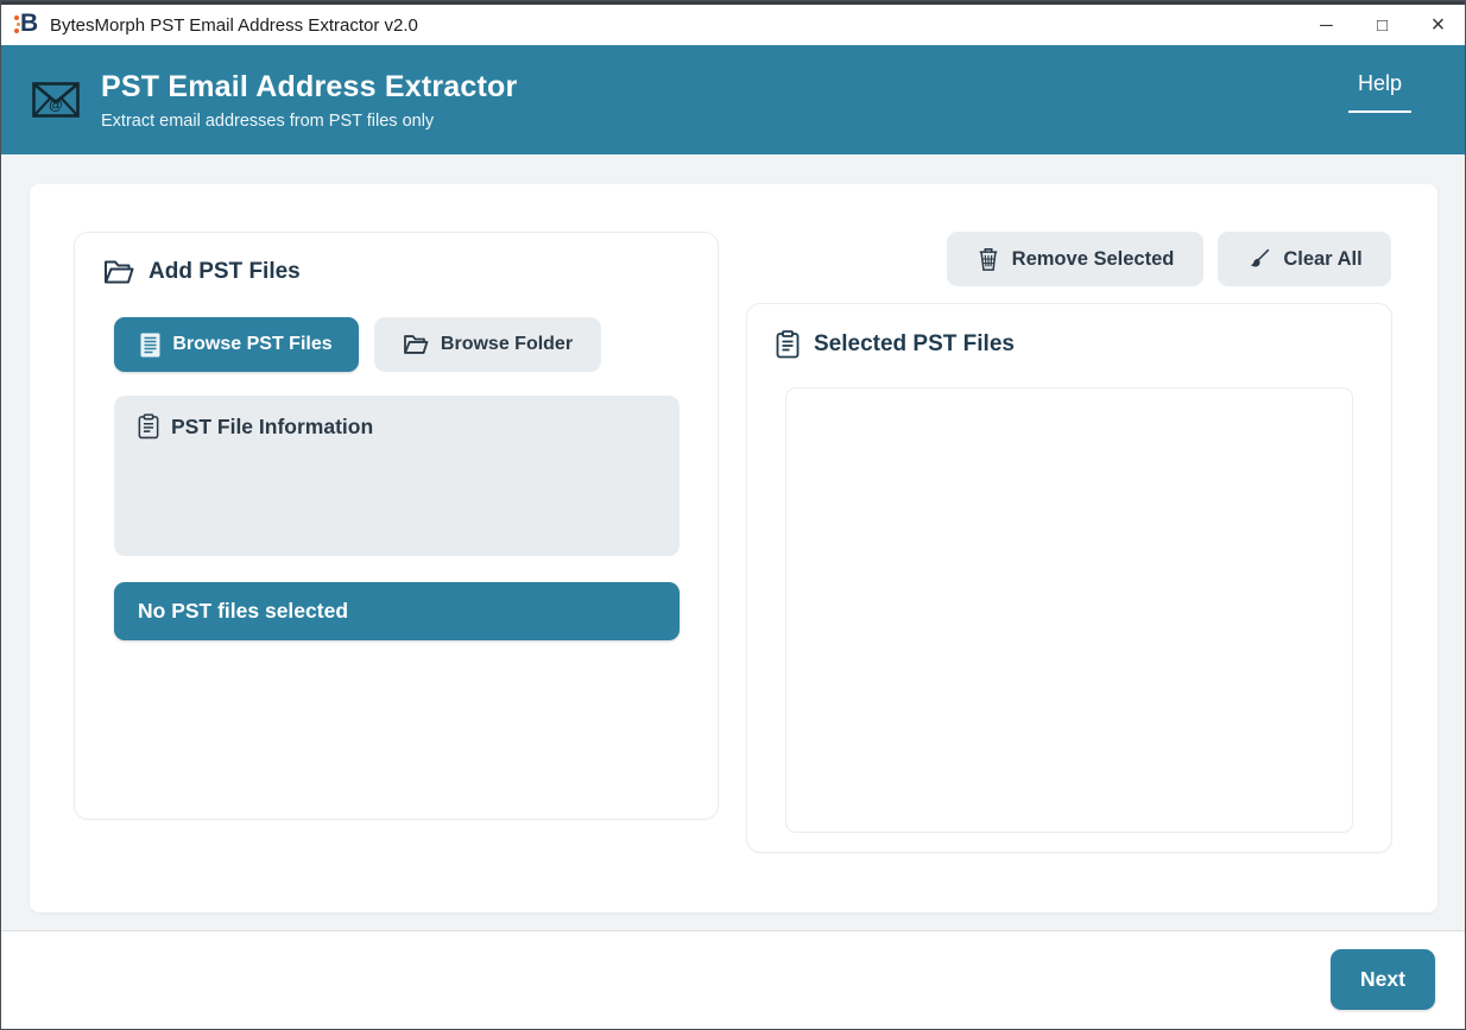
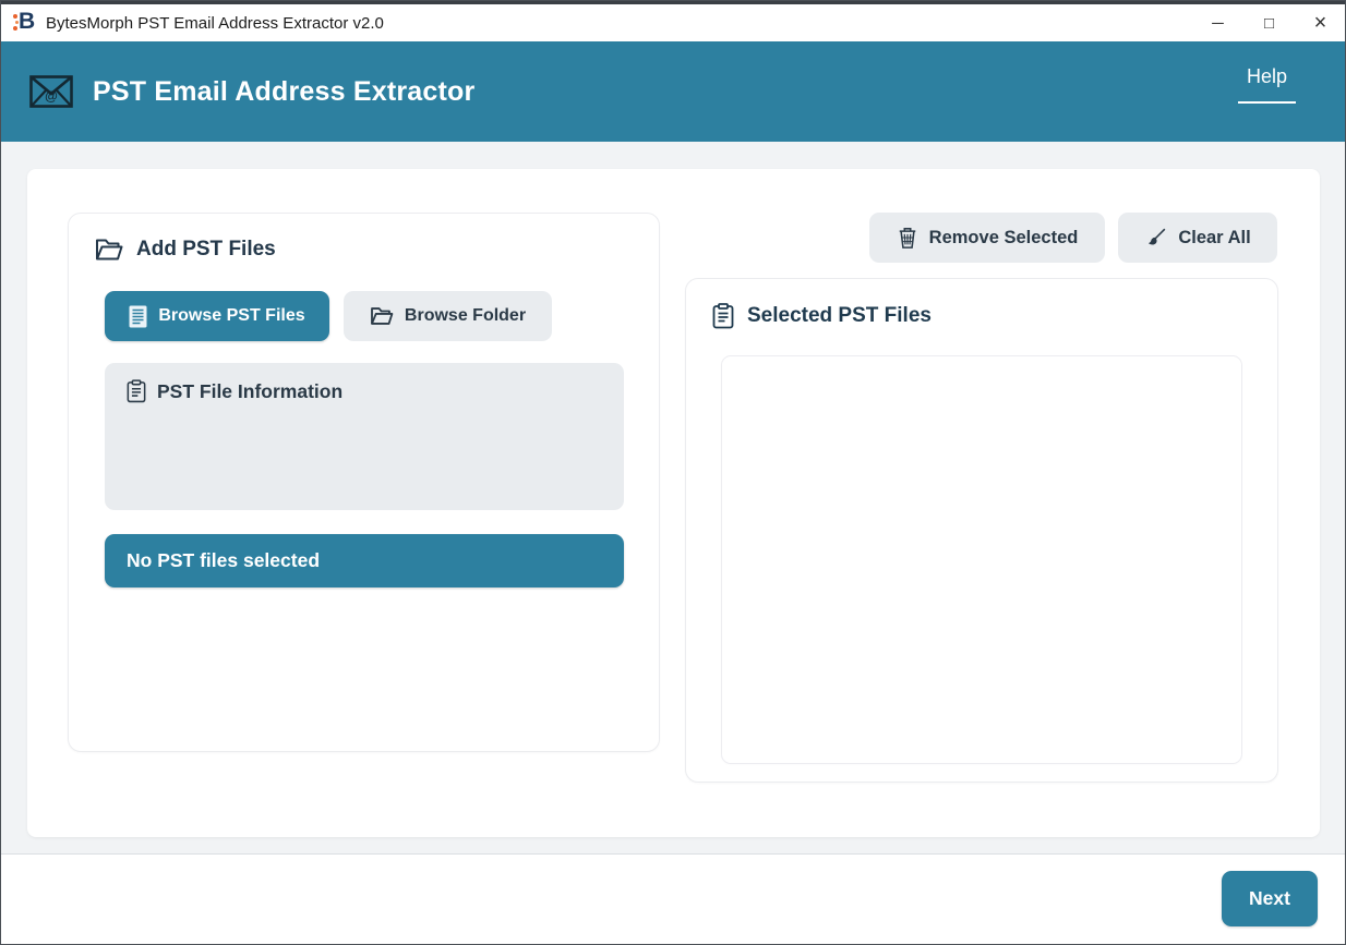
  B
  BytesMorph PST Email Address Extractor v2.0
  ─
  □
  ×
  @
  PST Email Address Extractor
- Extract email addresses from PST files only
  Help
  Add PST Files
  Browse PST Files
  Browse Folder
  PST File Information
  No PST files selected
  Remove Selected
  Clear All
  Selected PST Files
  Next
